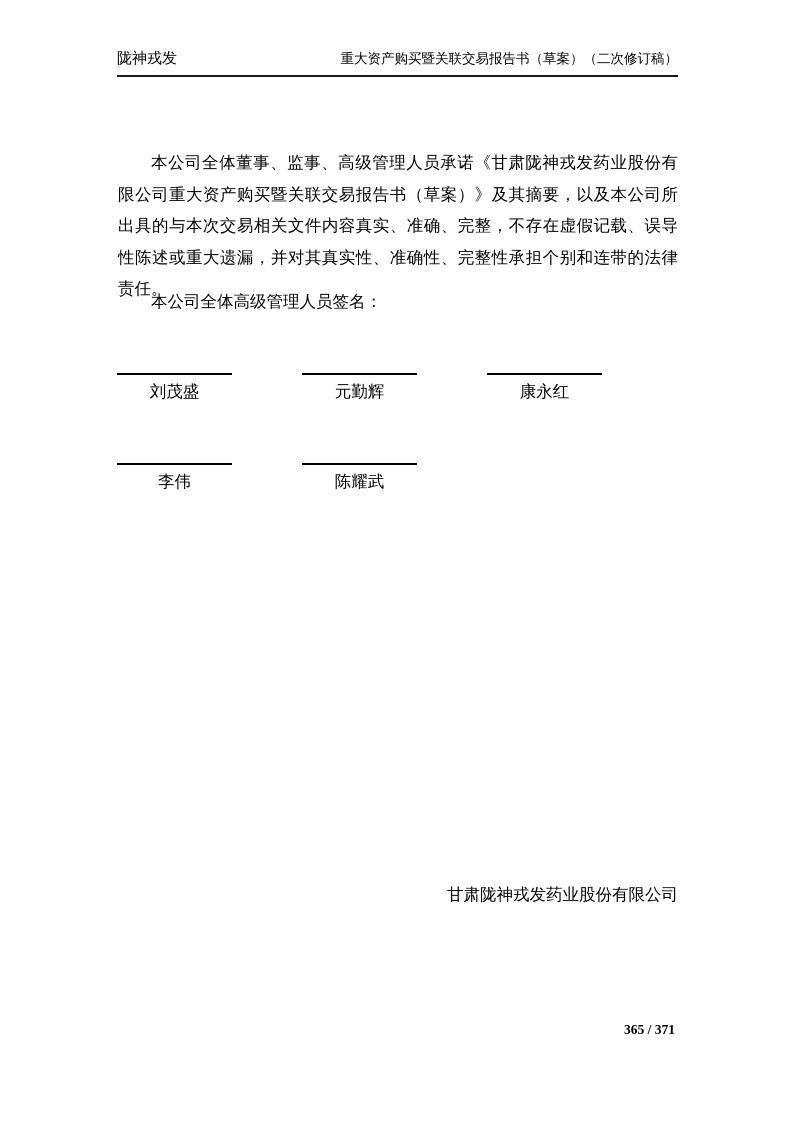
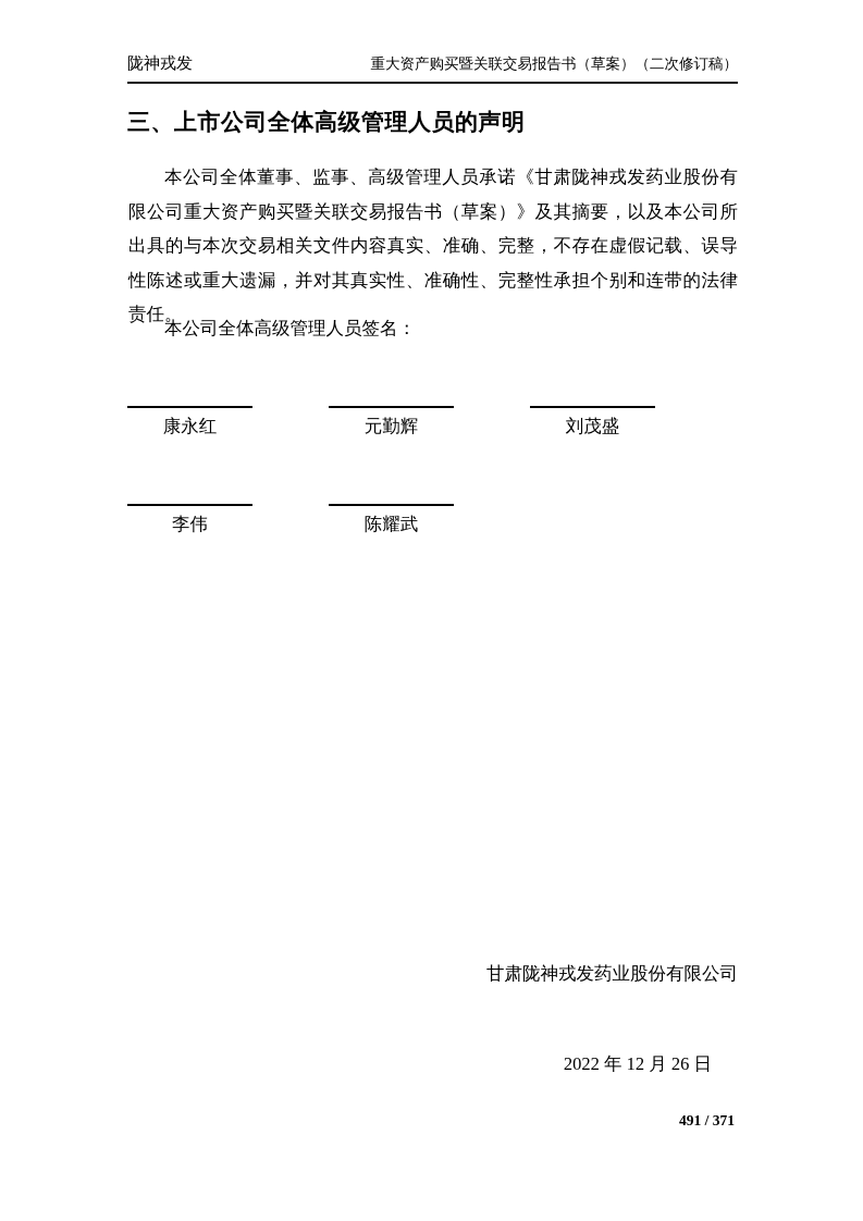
  陇神戎发
  重大资产购买暨关联交易报告书（草案）（二次修订稿）
+ 三、上市公司全体高级管理人员的声明
  本公司全体董事、监事、高级管理人员承诺《甘肃陇神戎发药业股份有限公司重大资产购买暨关联交易报告书（草案）》及其摘要，以及本公司所出具的与本次交易相关文件内容真实、准确、完整，不存在虚假记载、误导性陈述或重大遗漏，并对其真实性、准确性、完整性承担个别和连带的法律责任。
  本公司全体高级管理人员签名：
- 刘茂盛
+ 康永红
  元勤辉
- 康永红
+ 刘茂盛
  李伟
  陈耀武
  甘肃陇神戎发药业股份有限公司
+ 2022 年 12 月 26 日
- 365 / 371
+ 491 / 371
